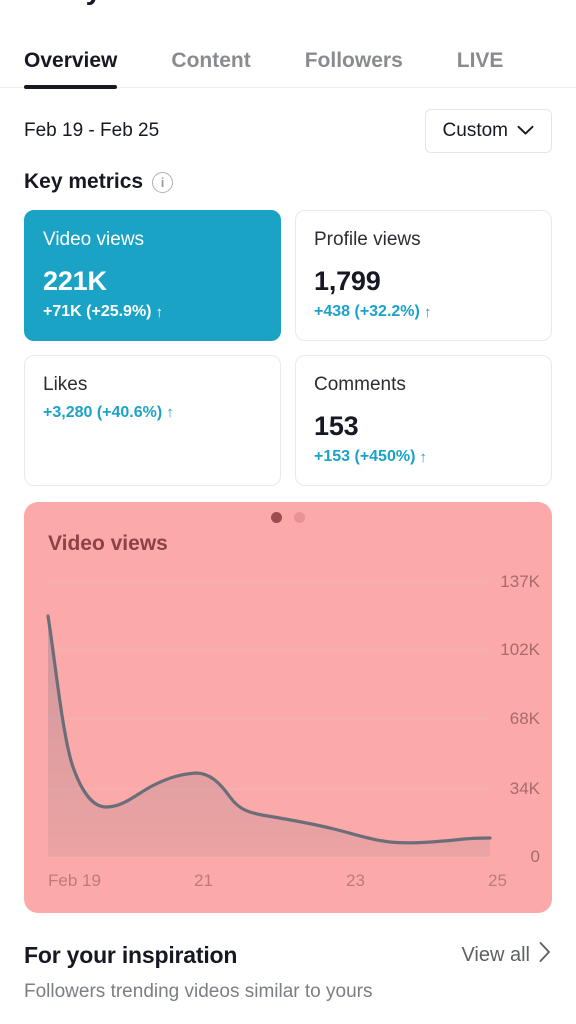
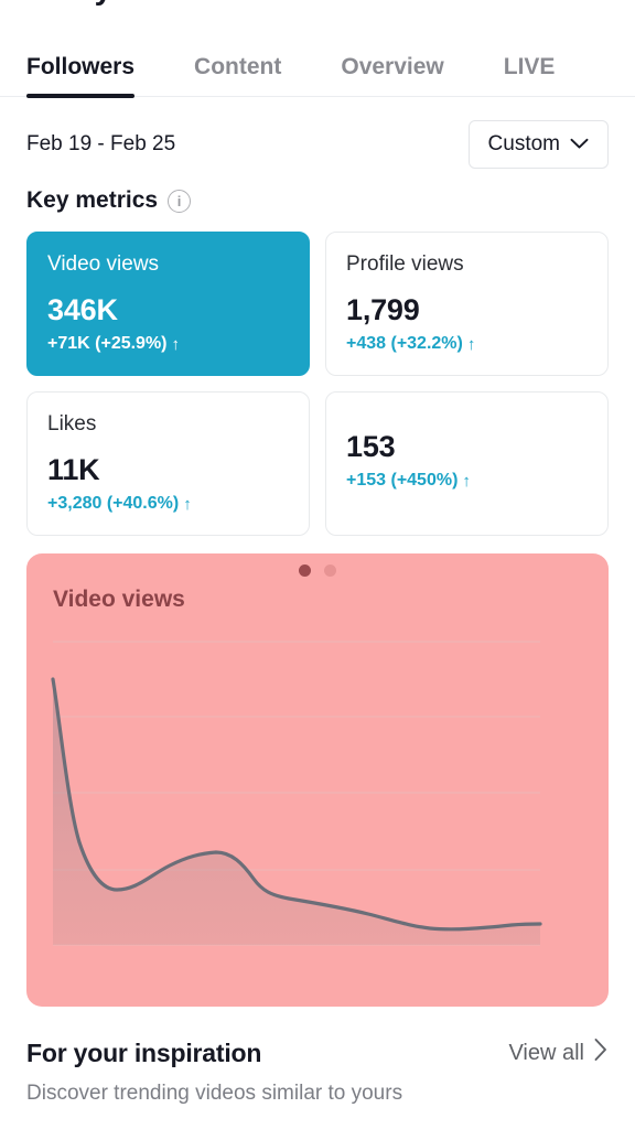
- Overview
+ Followers
  Content
- Followers
+ Overview
  LIVE
  Feb 19 - Feb 25
  Custom
  Key metrics
  i
  Video views
- 221K
+ 346K
  +71K (+25.9%)
  ↑
  Profile views
  1,799
  +438 (+32.2%)
  ↑
  Likes
+ 11K
  +3,280 (+40.6%)
  ↑
- Comments
  153
  +153 (+450%)
  ↑
  Video views
- 137K
- 102K
- 68K
- 34K
- 0
- Feb 19
- 21
- 23
- 25
  For your inspiration
  View all
- Followers trending videos similar to yours
+ Discover trending videos similar to yours
